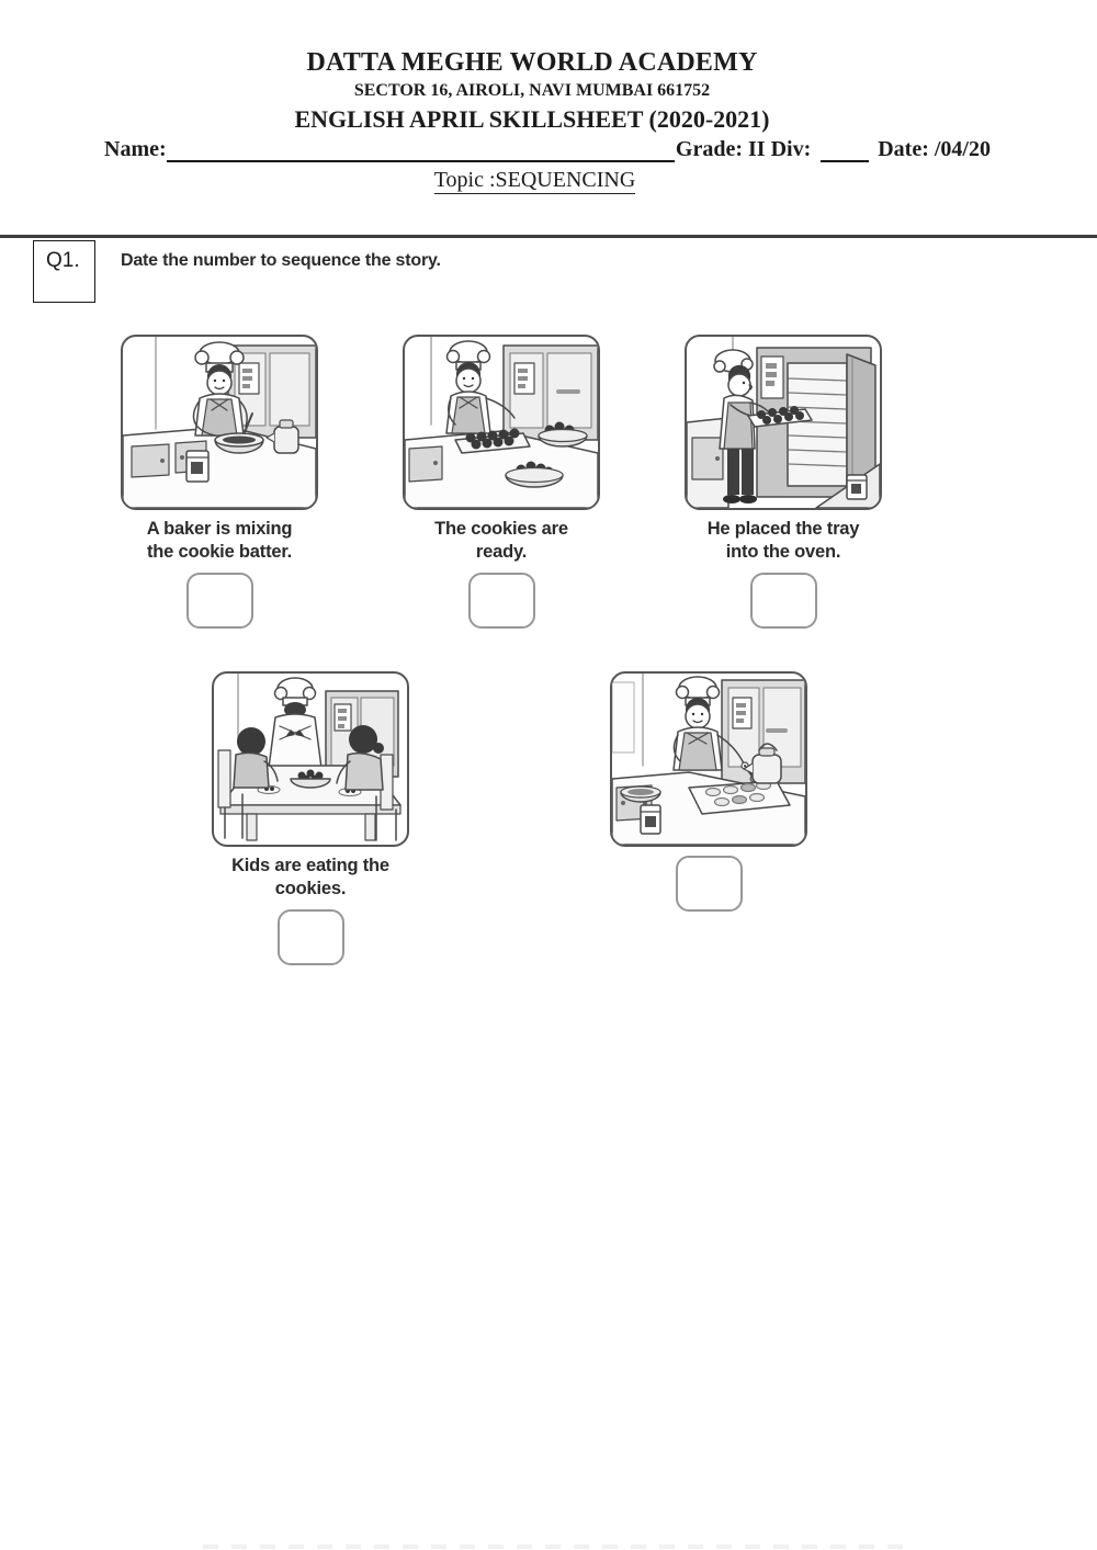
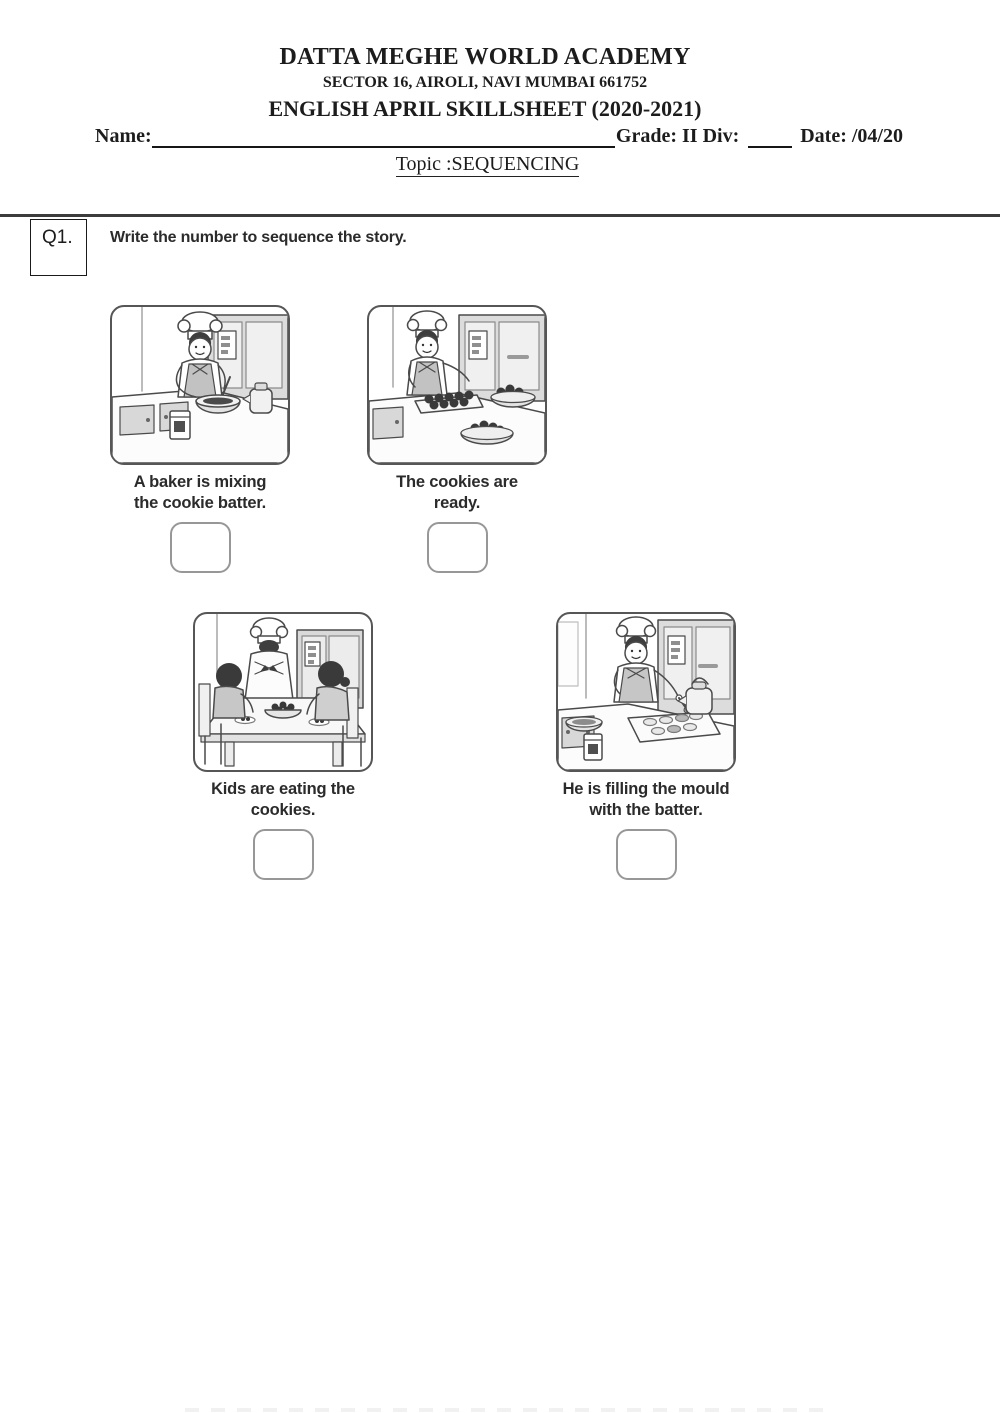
  DATTA MEGHE WORLD ACADEMY
  SECTOR 16, AIROLI, NAVI MUMBAI 661752
  ENGLISH APRIL SKILLSHEET (2020-2021)
  Name:
  Grade: II Div:
  Date: /04/20
  Topic :SEQUENCING
  Q1.
- Date the number to sequence the story.
+ Write the number to sequence the story.
  A baker is mixing
  the cookie batter.
  The cookies are
  ready.
- He placed the tray
- into the oven.
  Kids are eating the
  cookies.
+ He is filling the mould
+ with the batter.
